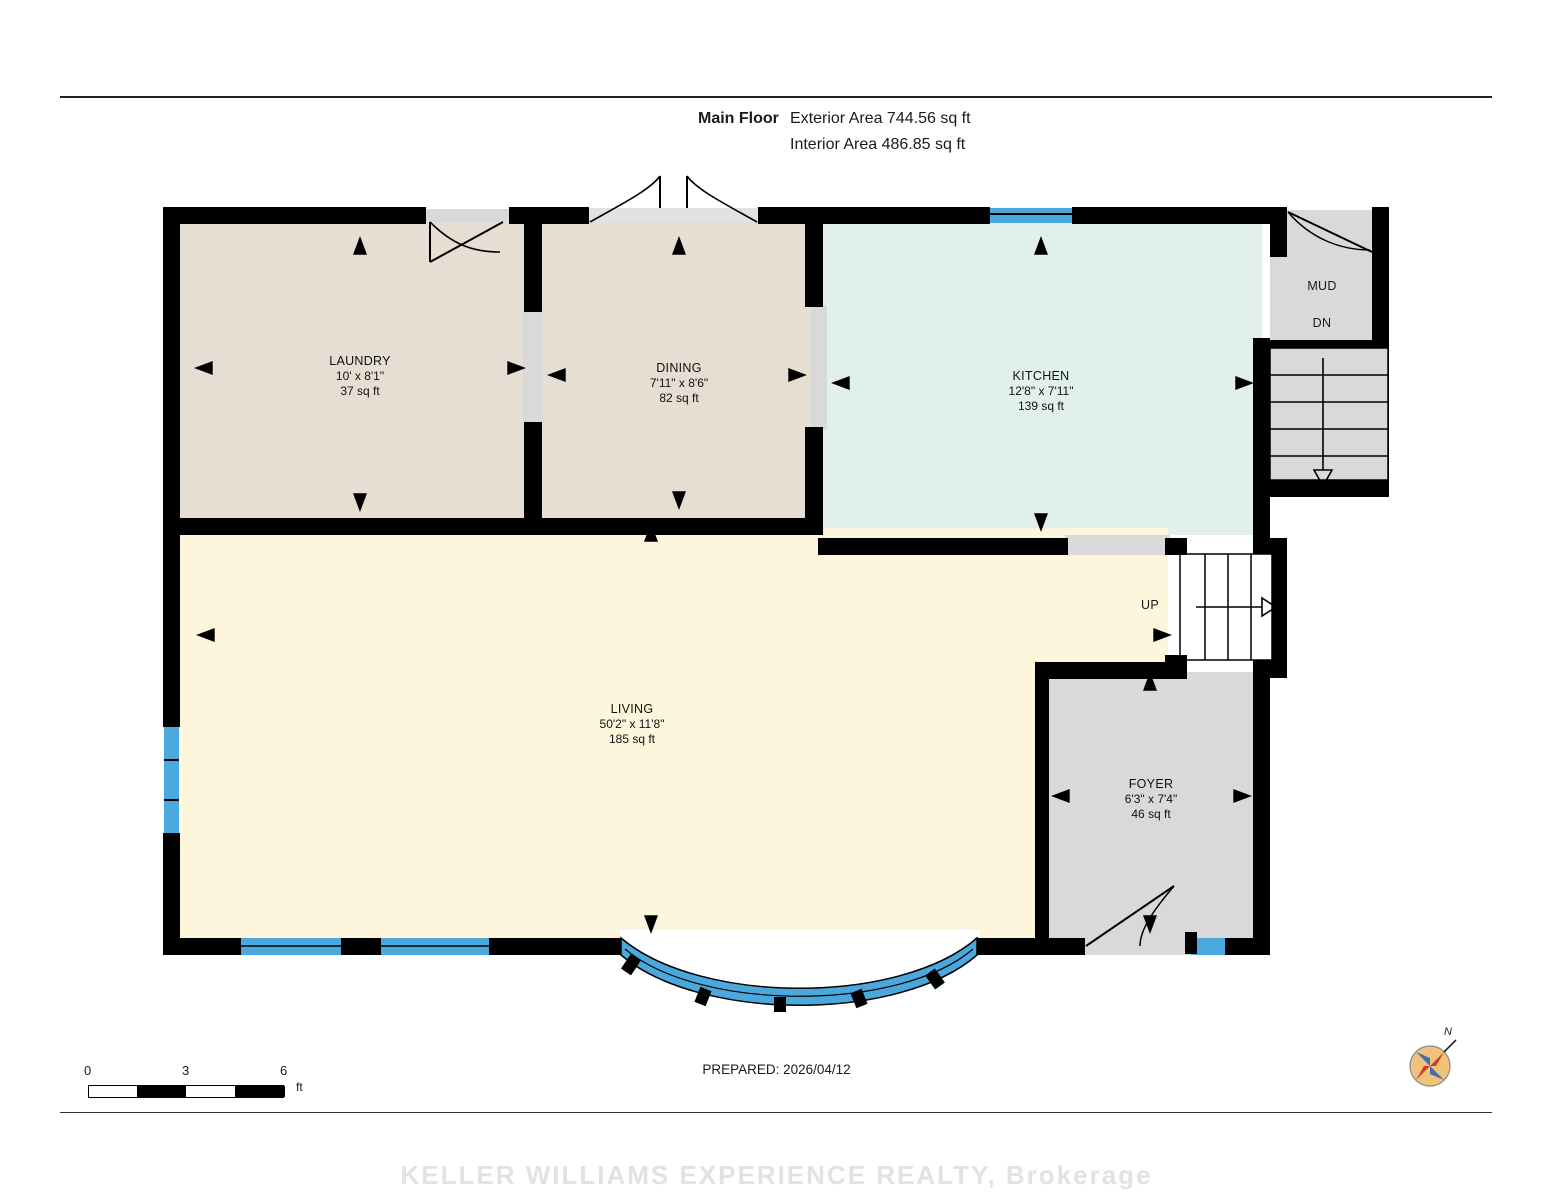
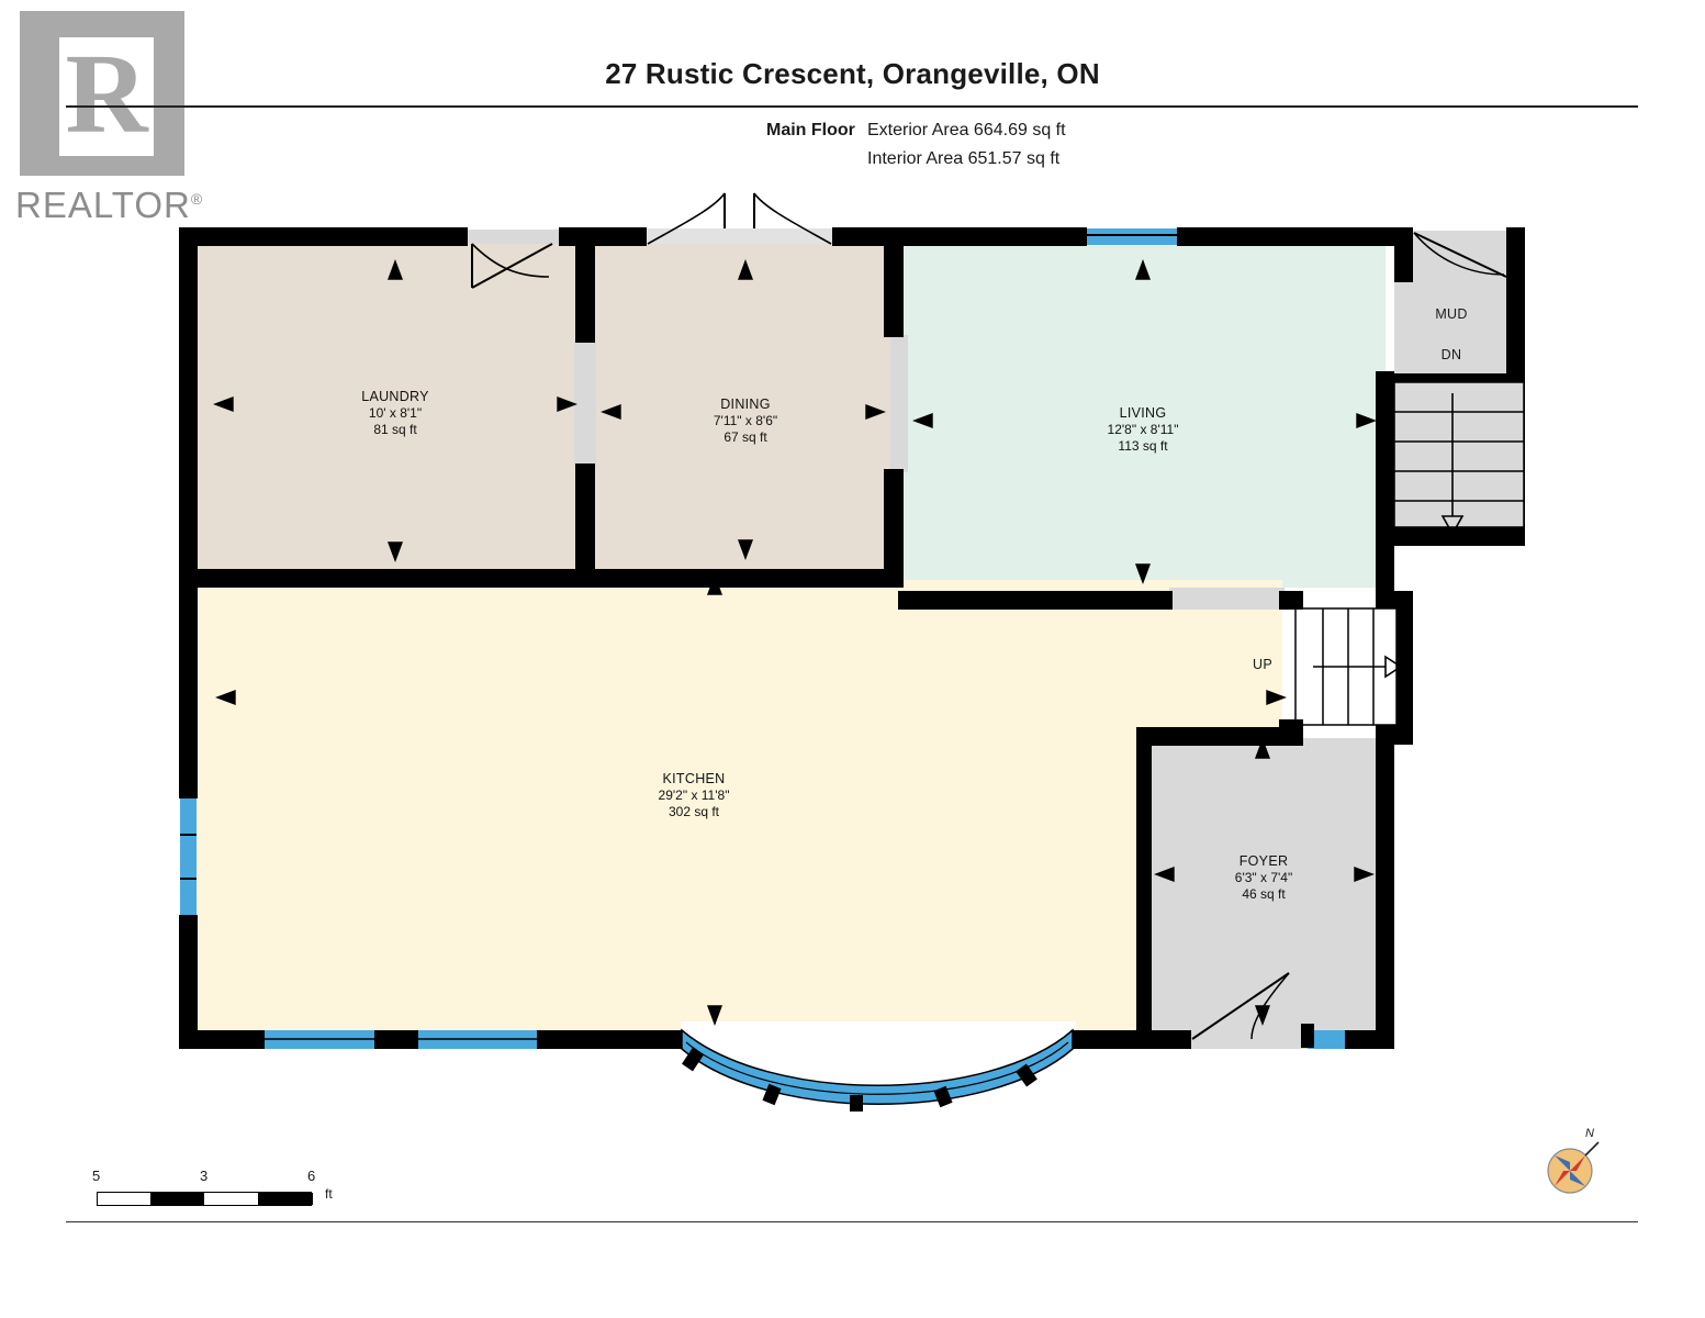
+ R
+ REALTOR®
+ 27 Rustic Crescent, Orangeville, ON
  Main Floor
- Exterior Area 744.56 sq ft
+ Exterior Area 664.69 sq ft
- Interior Area 486.85 sq ft
+ Interior Area 651.57 sq ft
  LAUNDRY
  10' x 8'1"
- 37 sq ft
+ 81 sq ft
  DINING
  7'11" x 8'6"
- 82 sq ft
+ 67 sq ft
- KITCHEN
+ LIVING
- 12'8" x 7'11"
+ 12'8" x 8'11"
- 139 sq ft
+ 113 sq ft
- LIVING
+ KITCHEN
- 50'2" x 11'8"
+ 29'2" x 11'8"
- 185 sq ft
+ 302 sq ft
  FOYER
  6'3" x 7'4"
  46 sq ft
  MUD
  DN
  UP
- 0
+ 5
  3
  6
  ft
- PREPARED: 2026/04/12
  N
- KELLER WILLIAMS EXPERIENCE REALTY, Brokerage
